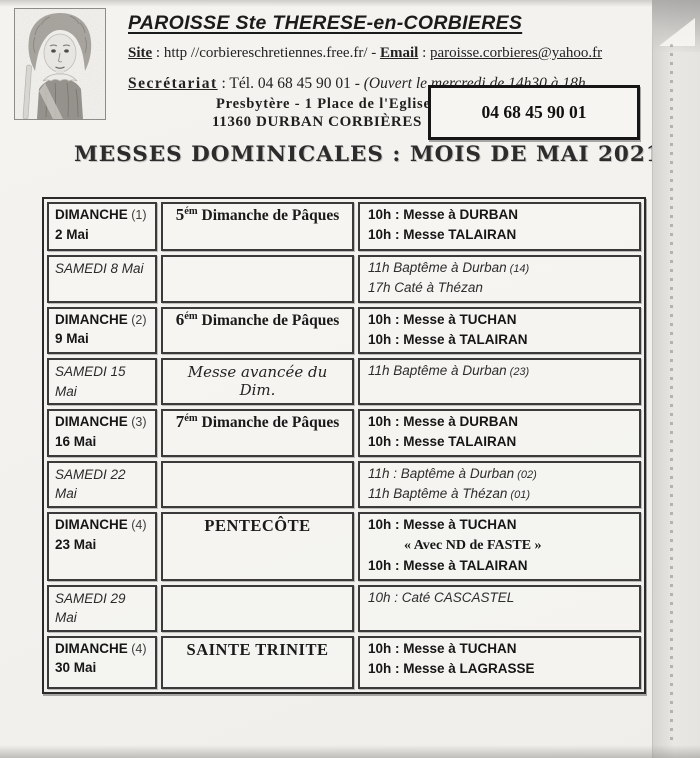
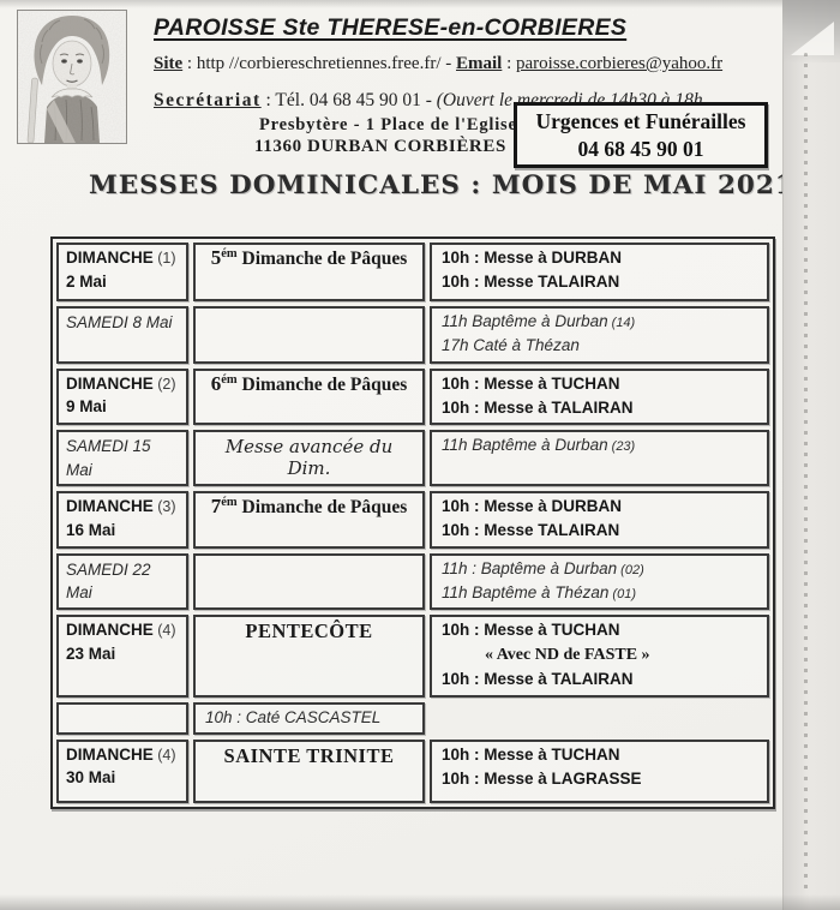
  PAROISSE Ste THERESE-en-CORBIERES
  Site : http //corbiereschretiennes.free.fr/ - Email : paroisse.corbieres@yahoo.fr
  Secrétariat : Tél. 04 68 45 90 01 - (Ouvert le mercredi de 14h30 à 18h
  Presbytère - 1 Place de l'Eglis
  11360 DURBAN CORBIÈRES
+ Urgences et Funérailles
  04 68 45 90 01
  MESSES DOMINICALES : MOIS DE MAI 202
  DIMANCHE (1)
  2 Mai
  5ém Dimanche de Pâques
  10h : Messe à DURBAN
  10h : Messe TALAIRAN
  SAMEDI 8 Mai
  11h Baptême à Durban (14)
  17h Caté à Thézan
  DIMANCHE (2)
  9 Mai
  6ém Dimanche de Pâques
  10h : Messe à TUCHAN
  10h : Messe à TALAIRAN
  SAMEDI 15 Mai
  Messe avancée du Dim.
  11h Baptême à Durban (23)
  DIMANCHE (3)
  16 Mai
  7ém Dimanche de Pâques
  10h : Messe à DURBAN
  10h : Messe TALAIRAN
  SAMEDI 22 Mai
  11h : Baptême à Durban (02)
  11h Baptême à Thézan (01)
  DIMANCHE (4)
  23 Mai
  PENTECÔTE
  10h : Messe à TUCHAN
  « Avec ND de FASTE »
  10h : Messe à TALAIRAN
- SAMEDI 29 Mai
  10h : Caté CASCASTEL
  DIMANCHE (4)
  30 Mai
  SAINTE TRINITE
  10h : Messe à TUCHAN
  10h : Messe à LAGRASSE
